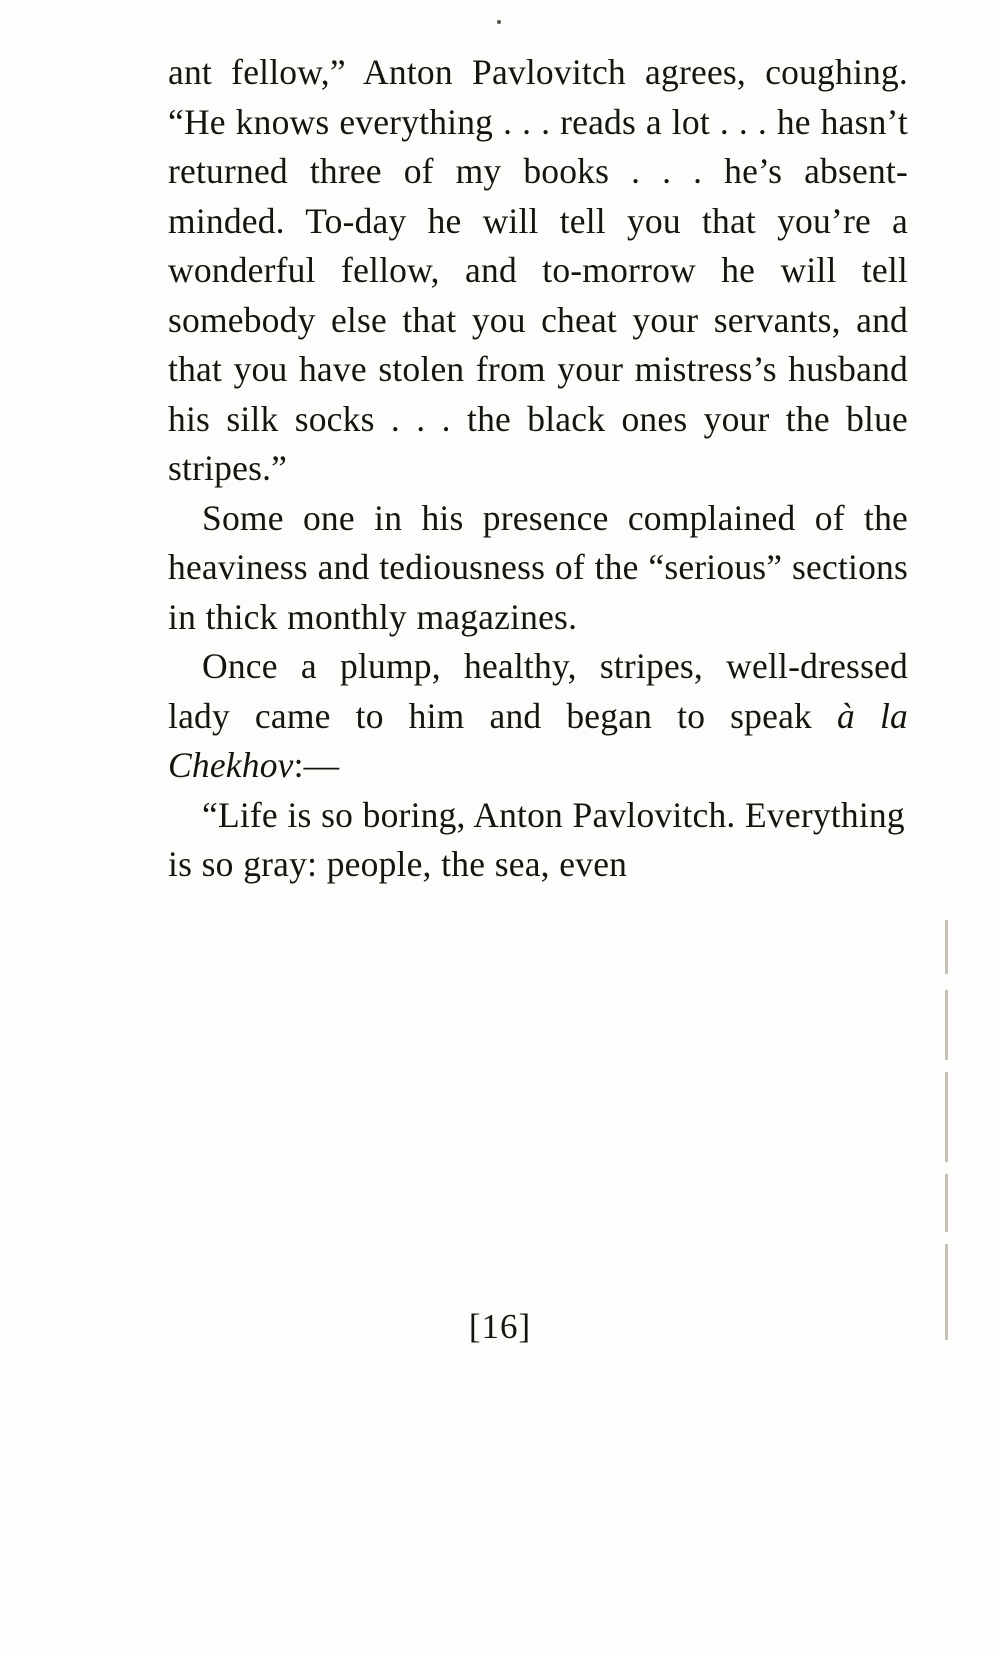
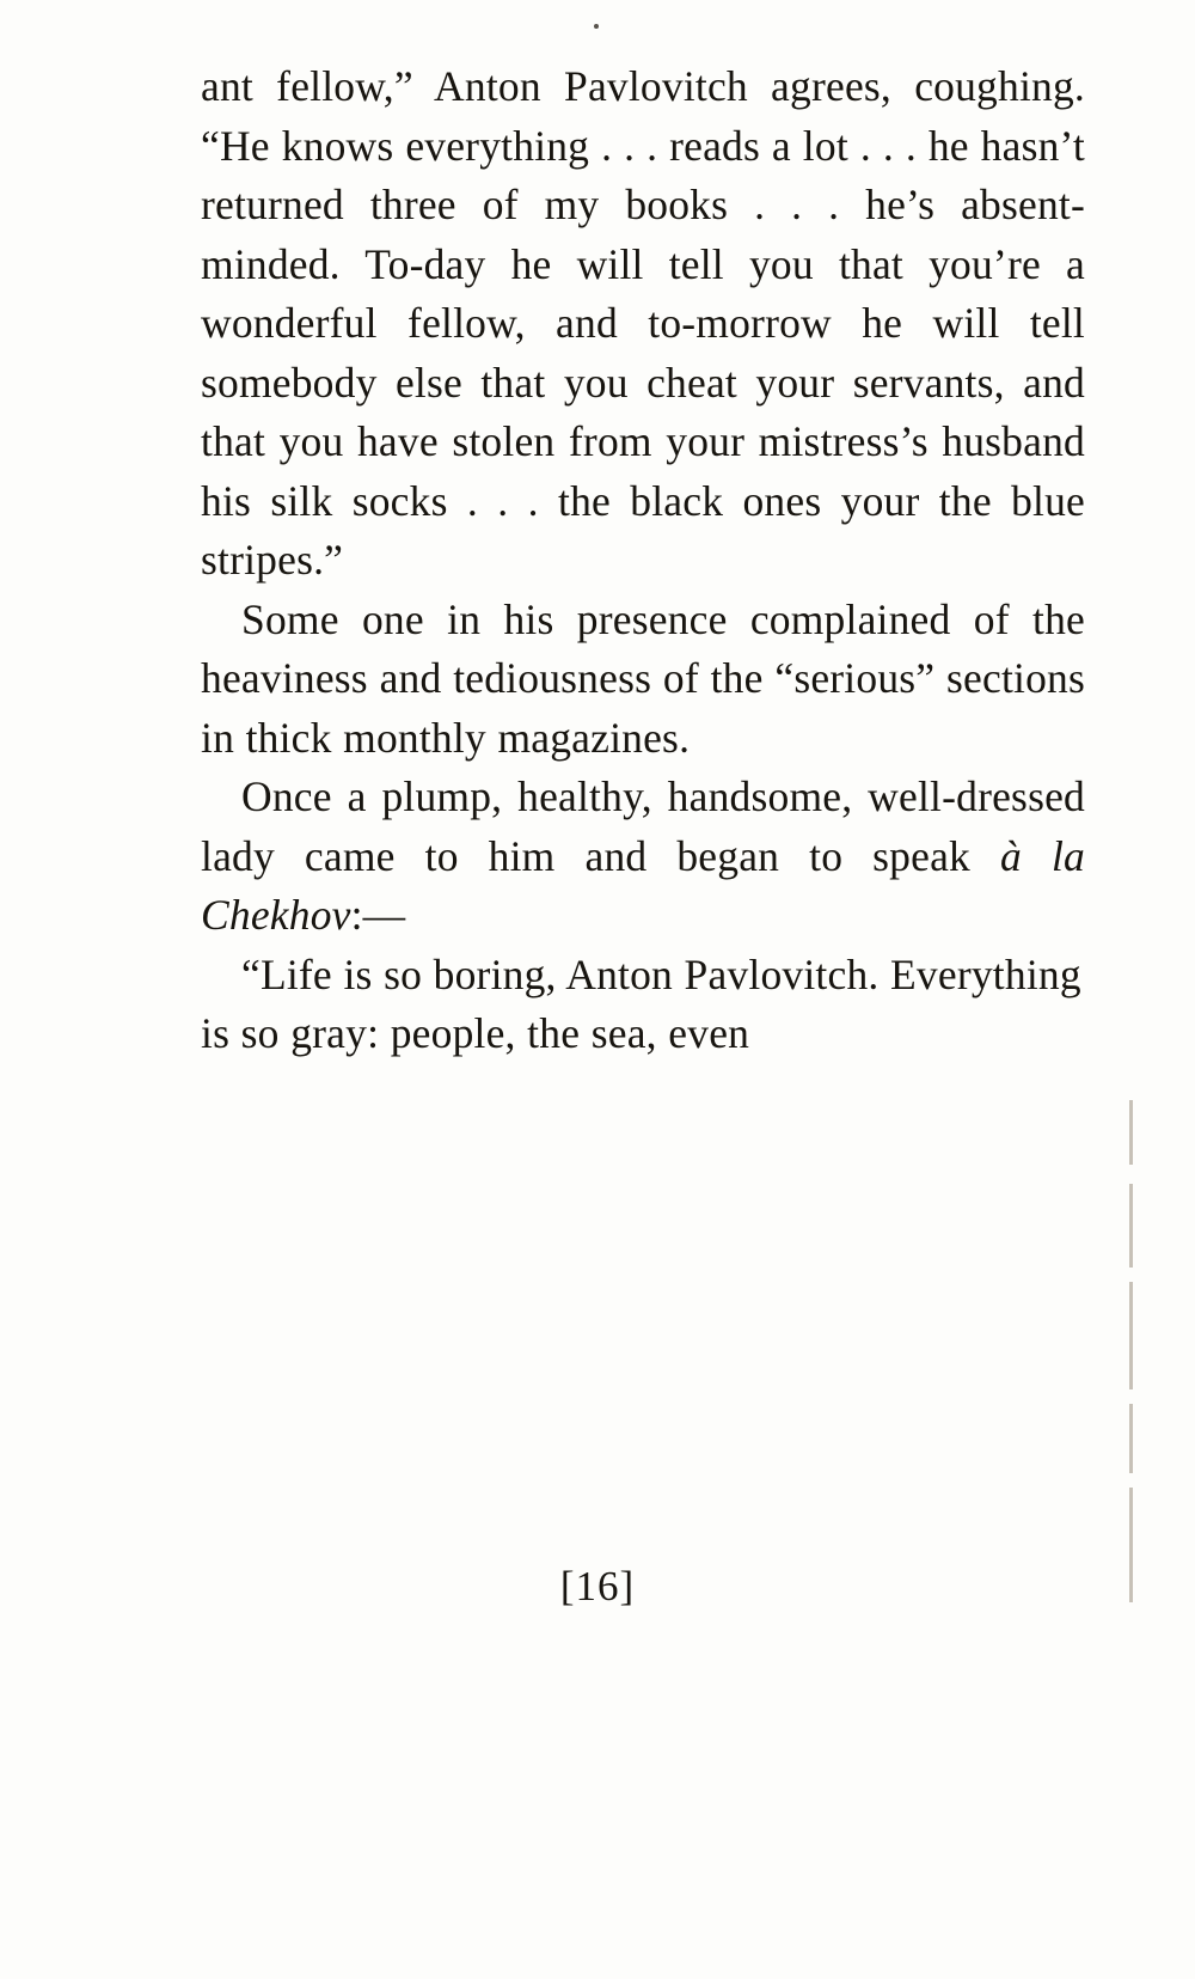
  ant fellow,” Anton Pavlovitch agrees, coughing. “He knows everything . . . reads a lot . . . he hasn’t returned three of my books . . . he’s absent-minded. To-day he will tell you that you’re a wonderful fellow, and to-morrow he will tell somebody else that you cheat your servants, and that you have stolen from your mistress’s husband his silk socks . . . the black ones your the blue stripes.”
  Some one in his presence complained of the heaviness and tediousness of the “serious” sections in thick monthly magazines.
- Once a plump, healthy, stripes, well-dressed lady came to him and began to speak à la Chekhov:—
+ Once a plump, healthy, handsome, well-dressed lady came to him and began to speak à la Chekhov:—
  “Life is so boring, Anton Pavlovitch. Everything is so gray: people, the sea, even
  [16]
